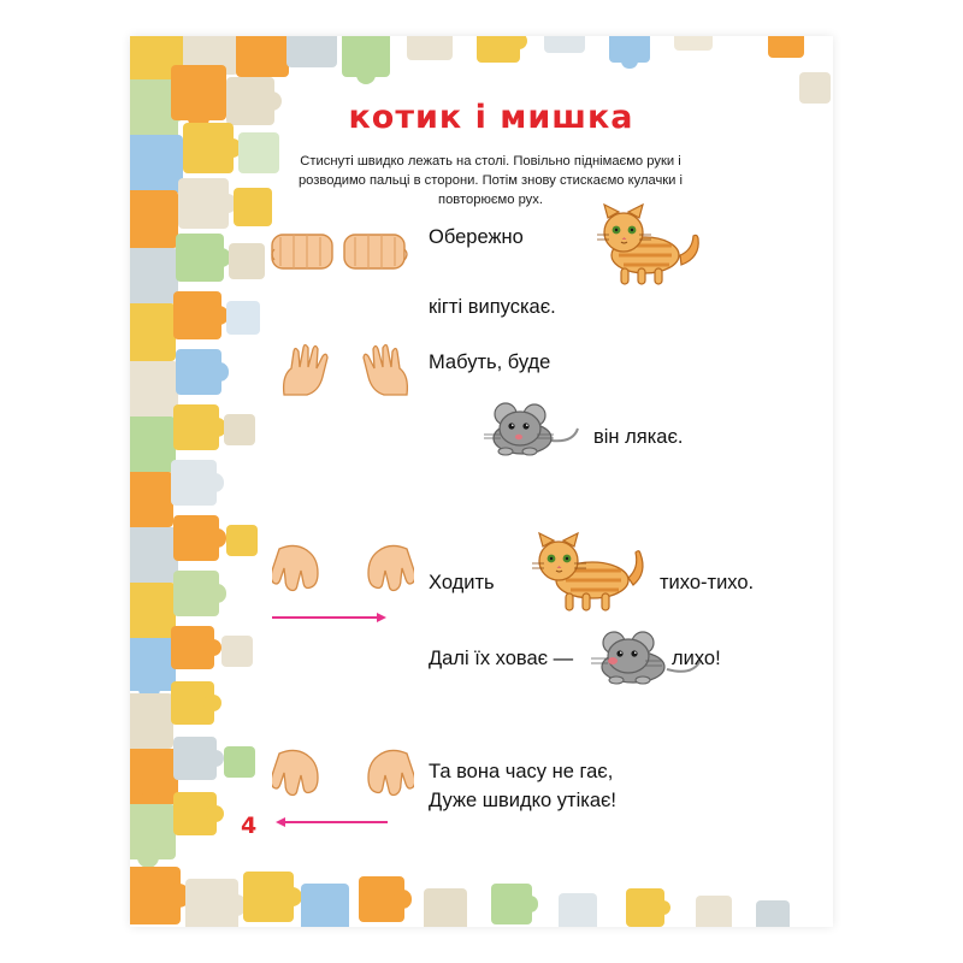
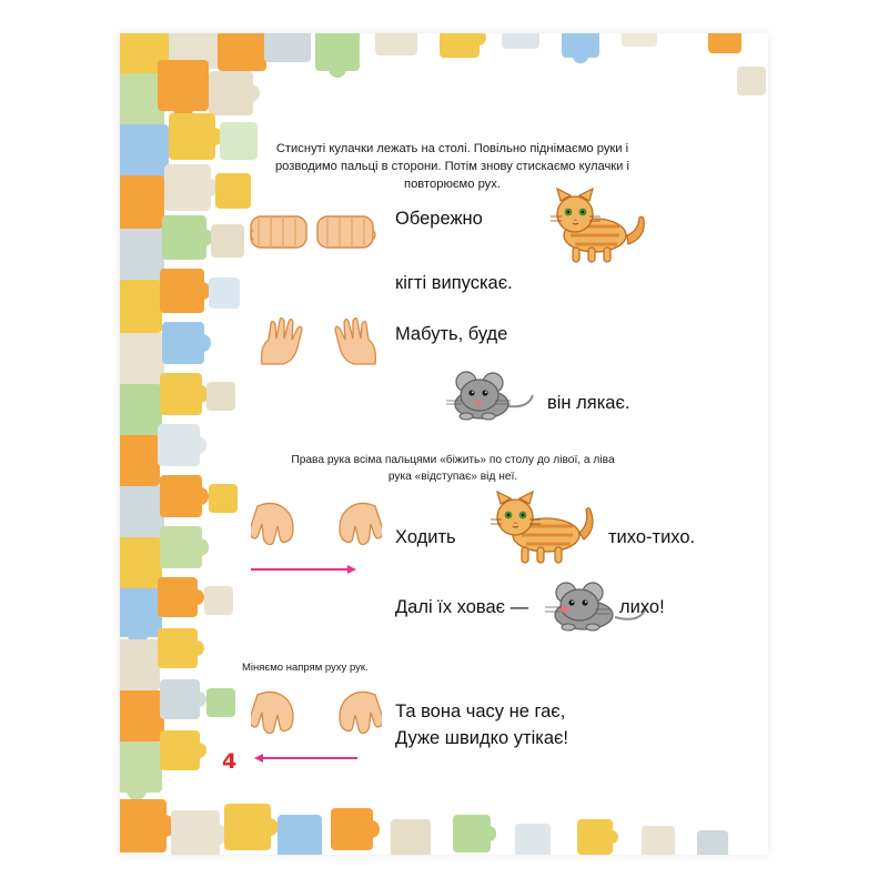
- котик і мишка
- Стиснуті швидко лежать на столі. Повільно піднімаємо руки і розводимо пальці в сторони. Потім знову стискаємо кулачки і повторюємо рух.
+ Стиснуті кулачки лежать на столі. Повільно піднімаємо руки і розводимо пальці в сторони. Потім знову стискаємо кулачки і повторюємо рух.
  Обережно
  кігті випускає.
  Мабуть, буде
  він лякає.
+ Права рука всіма пальцями «біжить» по столу до лівої, а ліва рука «відступає» від неї.
  Ходить
  тихо-тихо.
  Далі їх ховає —
  лихо!
+ Міняємо напрям руху рук.
  Та вона часу не гає,
  Дуже швидко утікає!
  4
